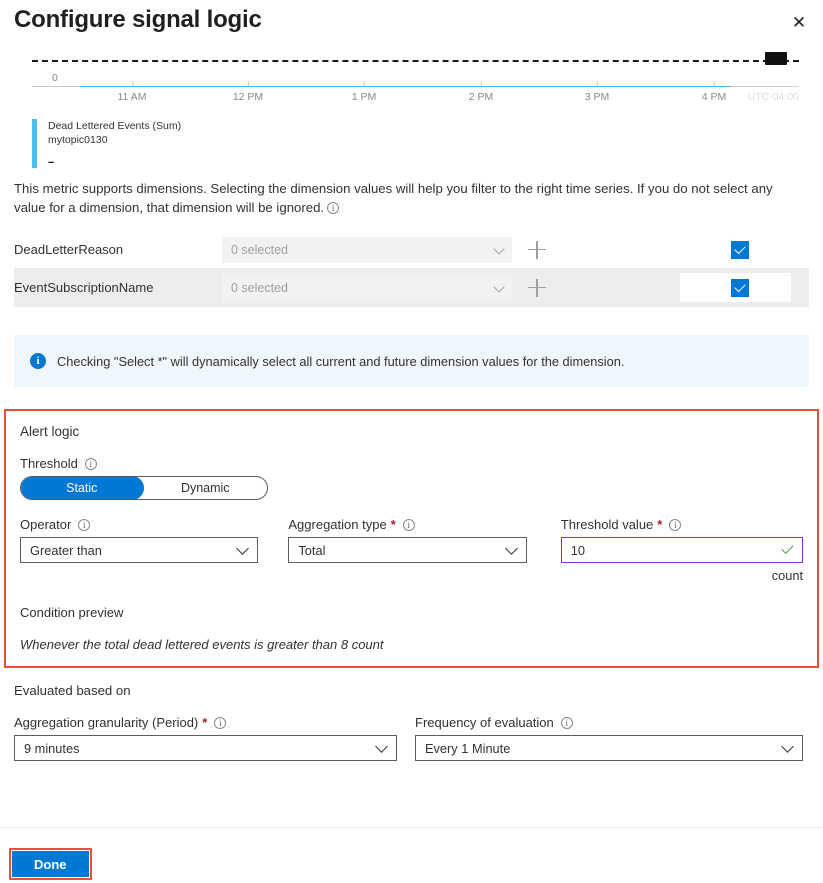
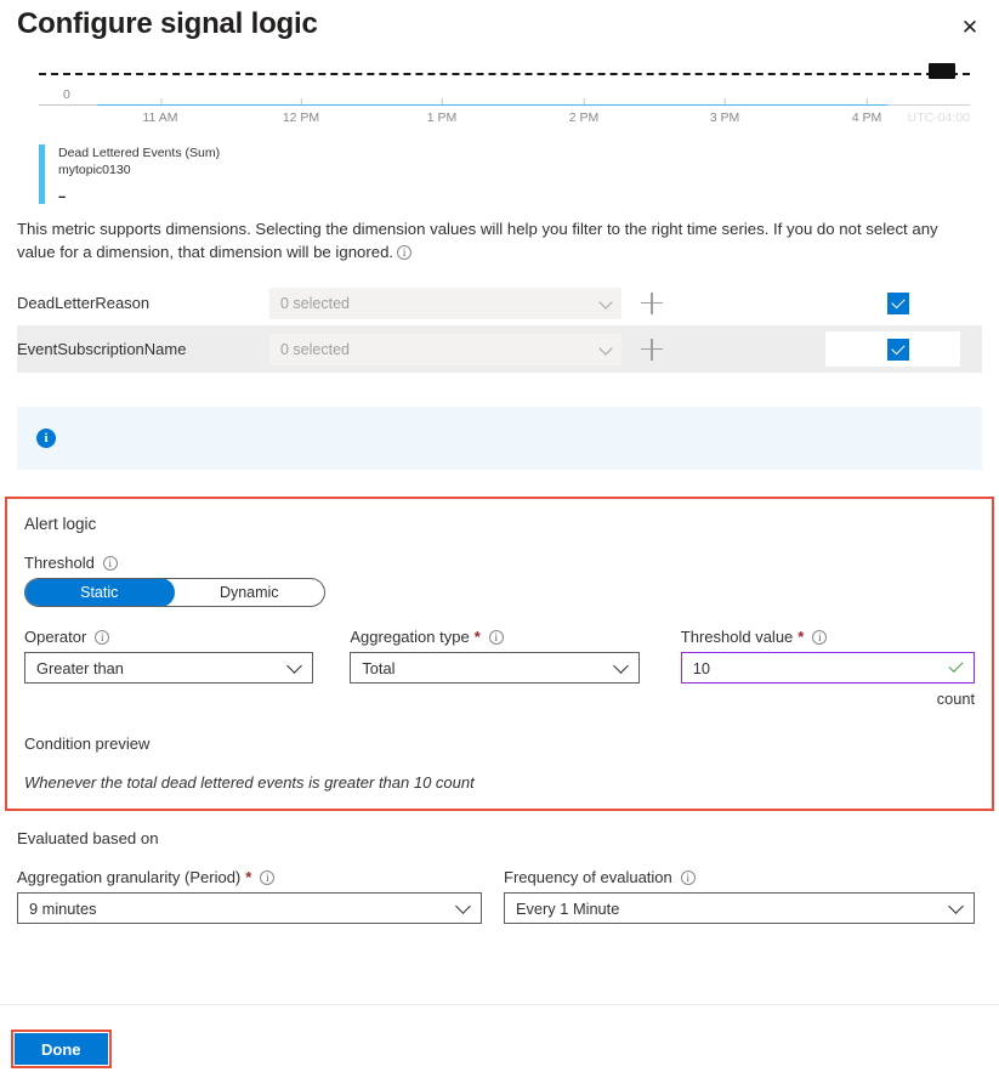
  Configure signal logic
  ✕
  0
  11 AM
  12 PM
  1 PM
  2 PM
  3 PM
  4 PM
  UTC-04:00
  Dead Lettered Events (Sum)
  mytopic0130
  --
  This metric supports dimensions. Selecting the dimension values will help you filter to the right time series. If you do not select any value for a dimension, that dimension will be ignored. i
  DeadLetterReason
  0 selected
  EventSubscriptionName
  0 selected
  i
- Checking "Select *" will dynamically select all current and future dimension values for the dimension.
  Alert logic
  Threshold
  i
  Static
  Dynamic
  Operator
  i
  Greater than
  Aggregation type
  *
  i
  Total
  Threshold value
  *
  i
  10
  count
  Condition preview
- Whenever the total dead lettered events is greater than 8 count
+ Whenever the total dead lettered events is greater than 10 count
  Evaluated based on
  Aggregation granularity (Period)
  *
  i
  9 minutes
  Frequency of evaluation
  i
  Every 1 Minute
  Done
